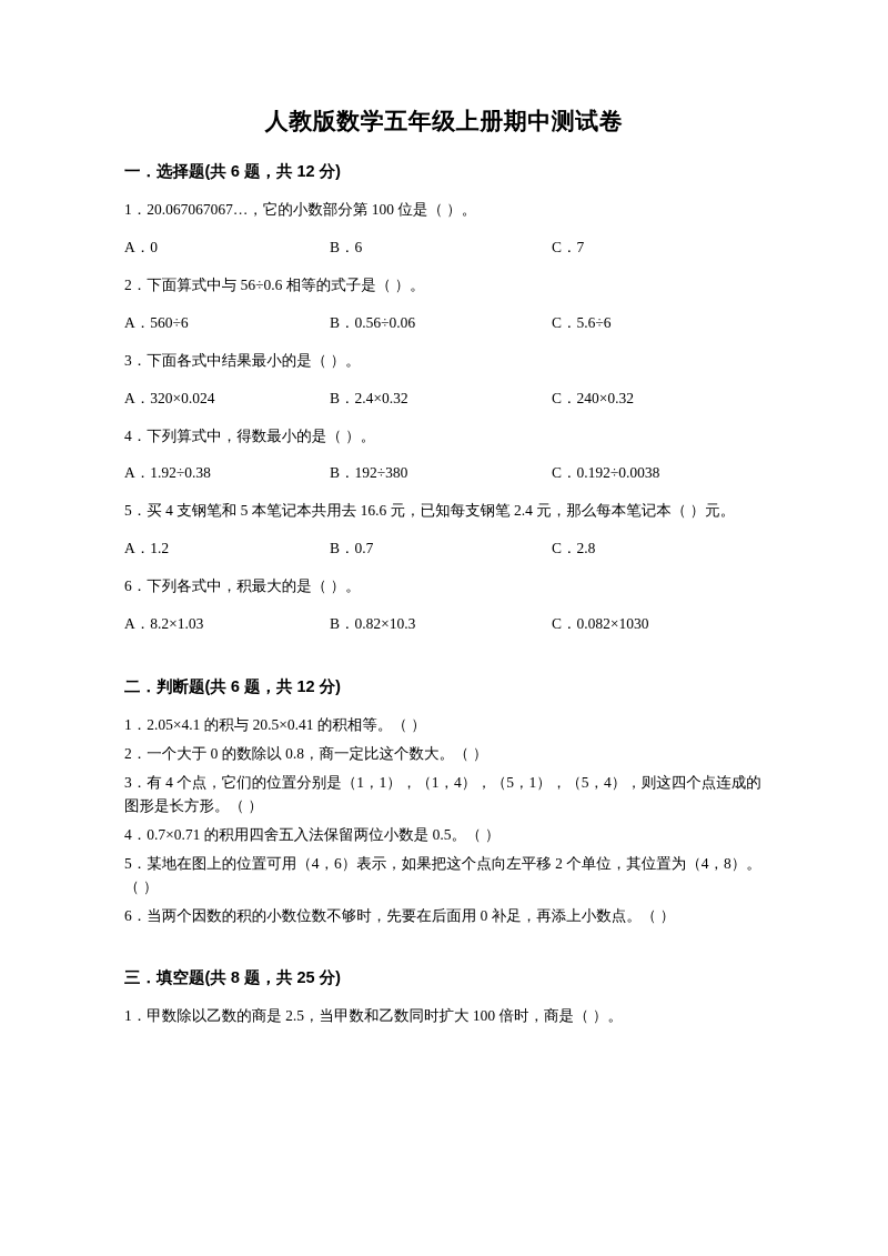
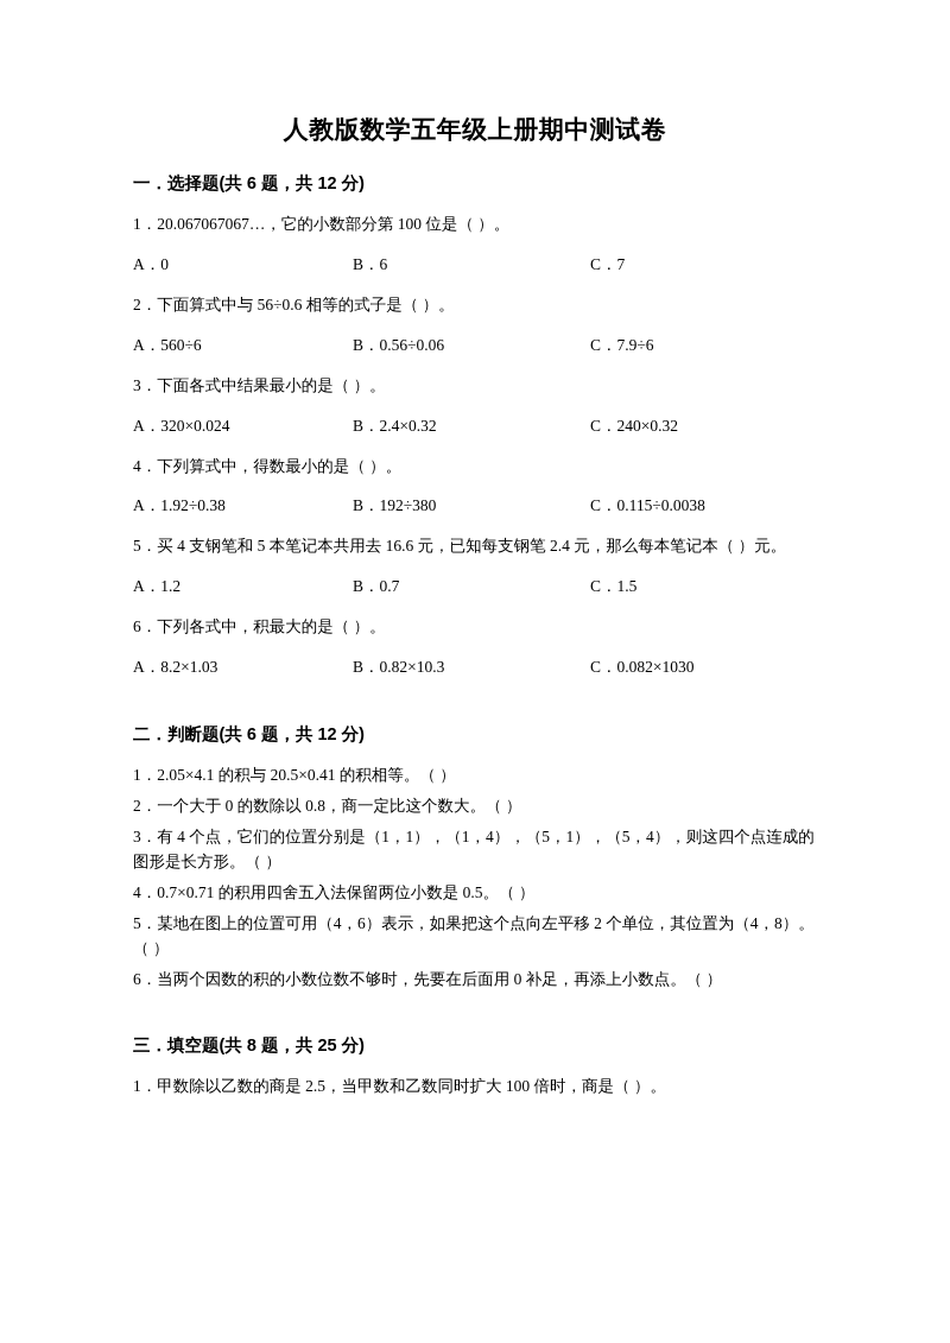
  人教版数学五年级上册期中测试卷
  一．选择题(共 6 题，共 12 分)
  1．20.067067067…，它的小数部分第 100 位是（ ）。
  A．0
  B．6
  C．7
  2．下面算式中与 56÷0.6 相等的式子是（ ）。
  A．560÷6
  B．0.56÷0.06
- C．5.6÷6
+ C．7.9÷6
  3．下面各式中结果最小的是（ ）。
  A．320×0.024
  B．2.4×0.32
  C．240×0.32
  4．下列算式中，得数最小的是（ ）。
  A．1.92÷0.38
  B．192÷380
- C．0.192÷0.0038
+ C．0.115÷0.0038
  5．买 4 支钢笔和 5 本笔记本共用去 16.6 元，已知每支钢笔 2.4 元，那么每本笔记本（ ）元。
  A．1.2
  B．0.7
- C．2.8
+ C．1.5
  6．下列各式中，积最大的是（ ）。
  A．8.2×1.03
  B．0.82×10.3
  C．0.082×1030
  二．判断题(共 6 题，共 12 分)
  1．2.05×4.1 的积与 20.5×0.41 的积相等。（ ）
  2．一个大于 0 的数除以 0.8，商一定比这个数大。（ ）
  3．有 4 个点，它们的位置分别是（1，1），（1，4），（5，1），（5，4），则这四个点连成的图形是长方形。（ ）
  4．0.7×0.71 的积用四舍五入法保留两位小数是 0.5。（ ）
  5．某地在图上的位置可用（4，6）表示，如果把这个点向左平移 2 个单位，其位置为（4，8）。（ ）
  6．当两个因数的积的小数位数不够时，先要在后面用 0 补足，再添上小数点。（ ）
  三．填空题(共 8 题，共 25 分)
  1．甲数除以乙数的商是 2.5，当甲数和乙数同时扩大 100 倍时，商是（ ）。
